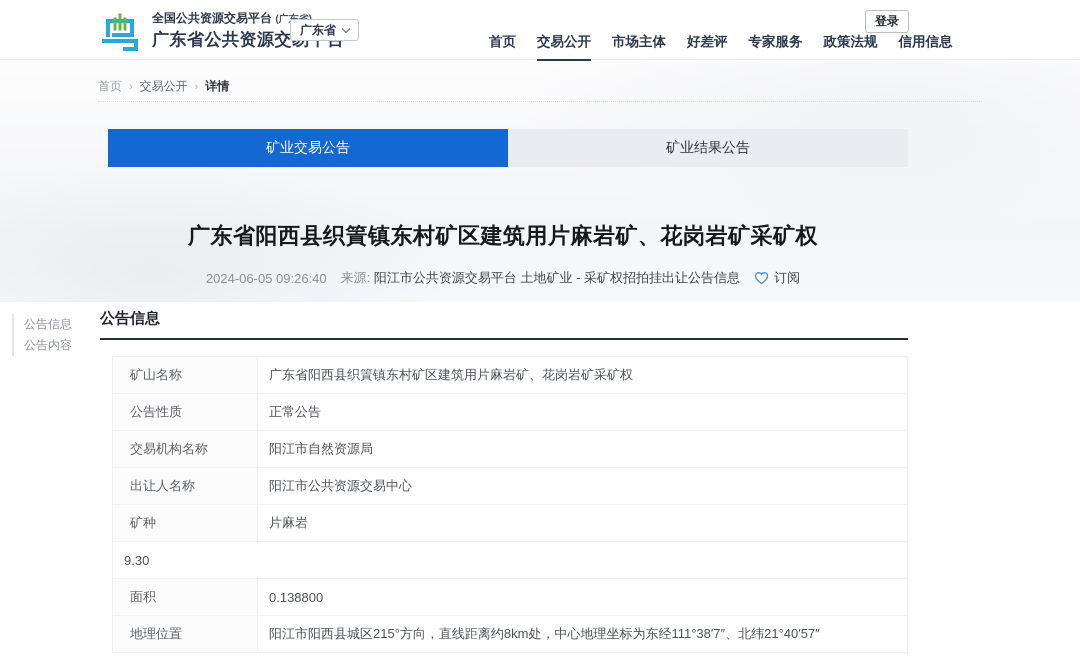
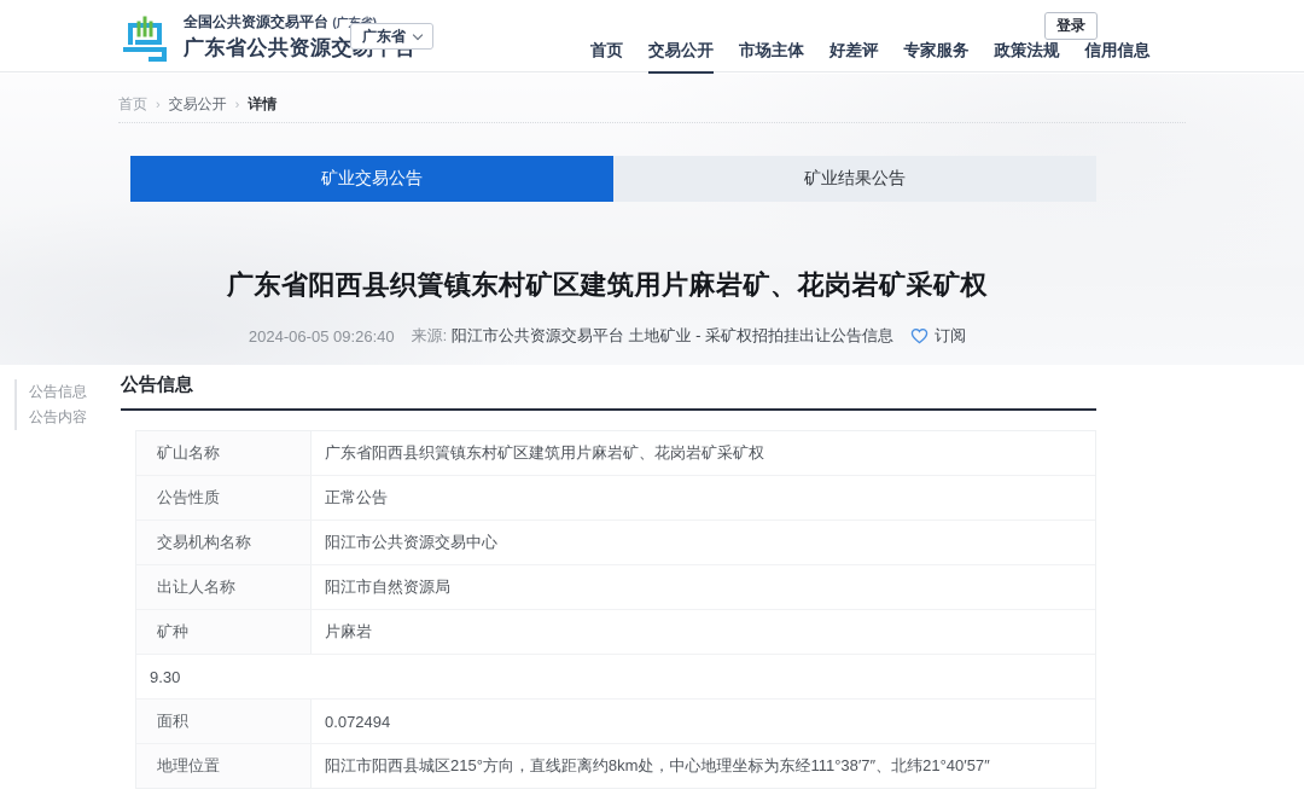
  全国公共资源交易平台 (广
  广东省公共资源交
  广东省
  登录
  首页
  交易公开
  市场主体
  好差评
  专家服务
  政策法规
  信用信息
  首页
  ›
  交易公开
  ›
  详情
  矿业交易公告
  矿业结果公告
  广东省阳西县织篢镇东村矿区建筑用片麻岩矿、花岗岩矿采矿权
  2024-06-05 09:26:40
  来源: 阳江市公共资源交易平台 土地矿业 - 采矿权招拍挂出让公告信息
  订阅
  公告信息
  公告内容
  公告信息
  矿山名称
  广东省阳西县织篢镇东村矿区建筑用片麻岩矿、花岗岩矿采矿权
  公告性质
  正常公告
  交易机构名称
- 阳江市自然资源局
+ 阳江市公共资源交易中心
  出让人名称
- 阳江市公共资源交易中心
+ 阳江市自然资源局
  矿种
  片麻岩
  9.30
  面积
- 0.138800
+ 0.072494
  地理位置
  阳江市阳西县城区215°方向，直线距离约8km处，中心地理坐标为东经111°38′7″、北纬21°40′57″
